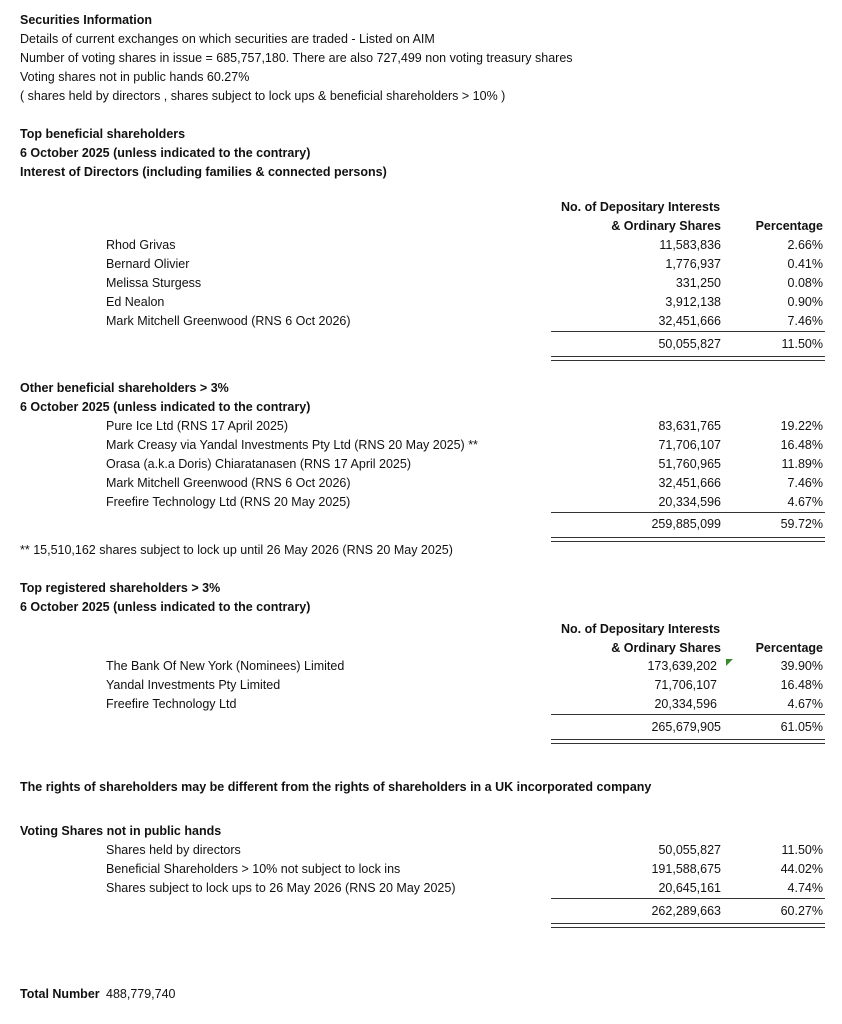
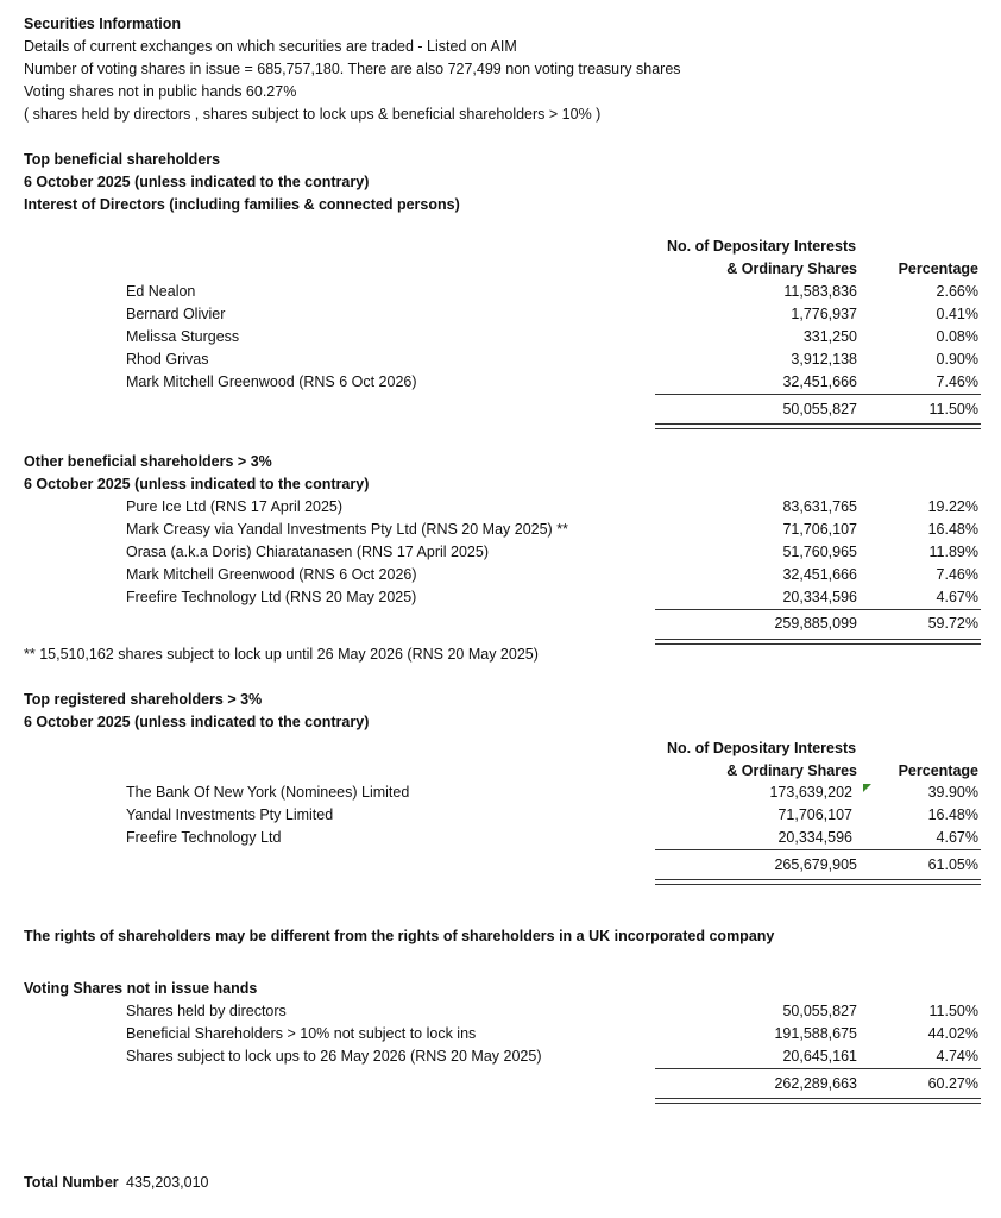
  Securities Information
  Details of current exchanges on which securities are traded - Listed on AIM
  Number of voting shares in issue = 685,757,180. There are also 727,499 non voting treasury shares
  Voting shares not in public hands 60.27%
  ( shares held by directors , shares subject to lock ups & beneficial shareholders > 10% )
  Top beneficial shareholders
  6 October 2025 (unless indicated to the contrary)
  Interest of Directors (including families & connected persons)
  No. of Depositary Interests
  & Ordinary Shares
  Percentage
- Rhod Grivas
+ Ed Nealon
  11,583,836
  2.66%
  Bernard Olivier
  1,776,937
  0.41%
  Melissa Sturgess
  331,250
  0.08%
- Ed Nealon
+ Rhod Grivas
  3,912,138
  0.90%
  Mark Mitchell Greenwood (RNS 6 Oct 2026)
  32,451,666
  7.46%
  50,055,827
  11.50%
  Other beneficial shareholders > 3%
  6 October 2025 (unless indicated to the contrary)
  Pure Ice Ltd (RNS 17 April 2025)
  83,631,765
  19.22%
  Mark Creasy via Yandal Investments Pty Ltd (RNS 20 May 2025) **
  71,706,107
  16.48%
  Orasa (a.k.a Doris) Chiaratanasen (RNS 17 April 2025)
  51,760,965
  11.89%
  Mark Mitchell Greenwood (RNS 6 Oct 2026)
  32,451,666
  7.46%
  Freefire Technology Ltd (RNS 20 May 2025)
  20,334,596
  4.67%
  259,885,099
  59.72%
  ** 15,510,162 shares subject to lock up until 26 May 2026 (RNS 20 May 2025)
  Top registered shareholders > 3%
  6 October 2025 (unless indicated to the contrary)
  No. of Depositary Interests
  & Ordinary Shares
  Percentage
  The Bank Of New York (Nominees) Limited
  173,639,202
  39.90%
  Yandal Investments Pty Limited
  71,706,107
  16.48%
  Freefire Technology Ltd
  20,334,596
  4.67%
  265,679,905
  61.05%
  The rights of shareholders may be different from the rights of shareholders in a UK incorporated company
- Voting Shares not in public hands
+ Voting Shares not in issue hands
  Shares held by directors
  50,055,827
  11.50%
  Beneficial Shareholders > 10% not subject to lock ins
  191,588,675
  44.02%
  Shares subject to lock ups to 26 May 2026 (RNS 20 May 2025)
  20,645,161
  4.74%
  262,289,663
  60.27%
  Total Number
- 488,779,740
+ 435,203,010
